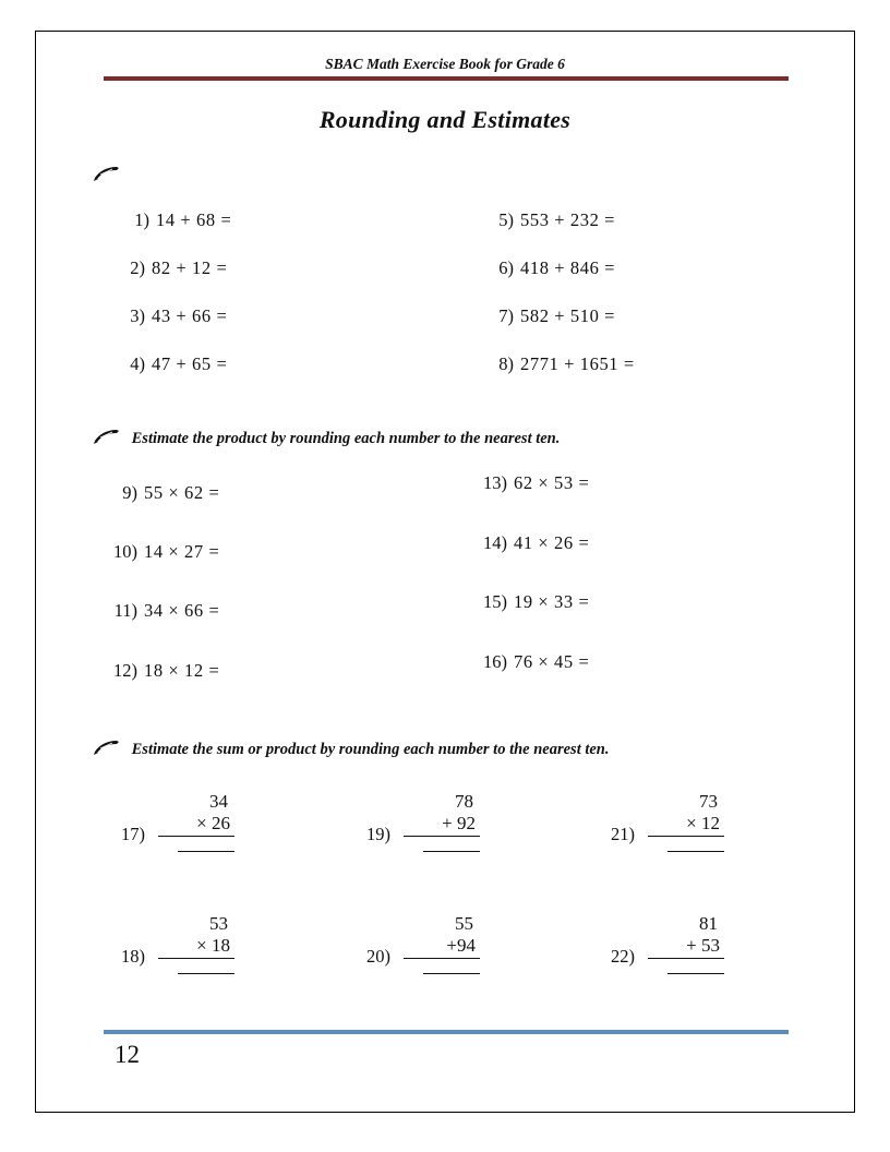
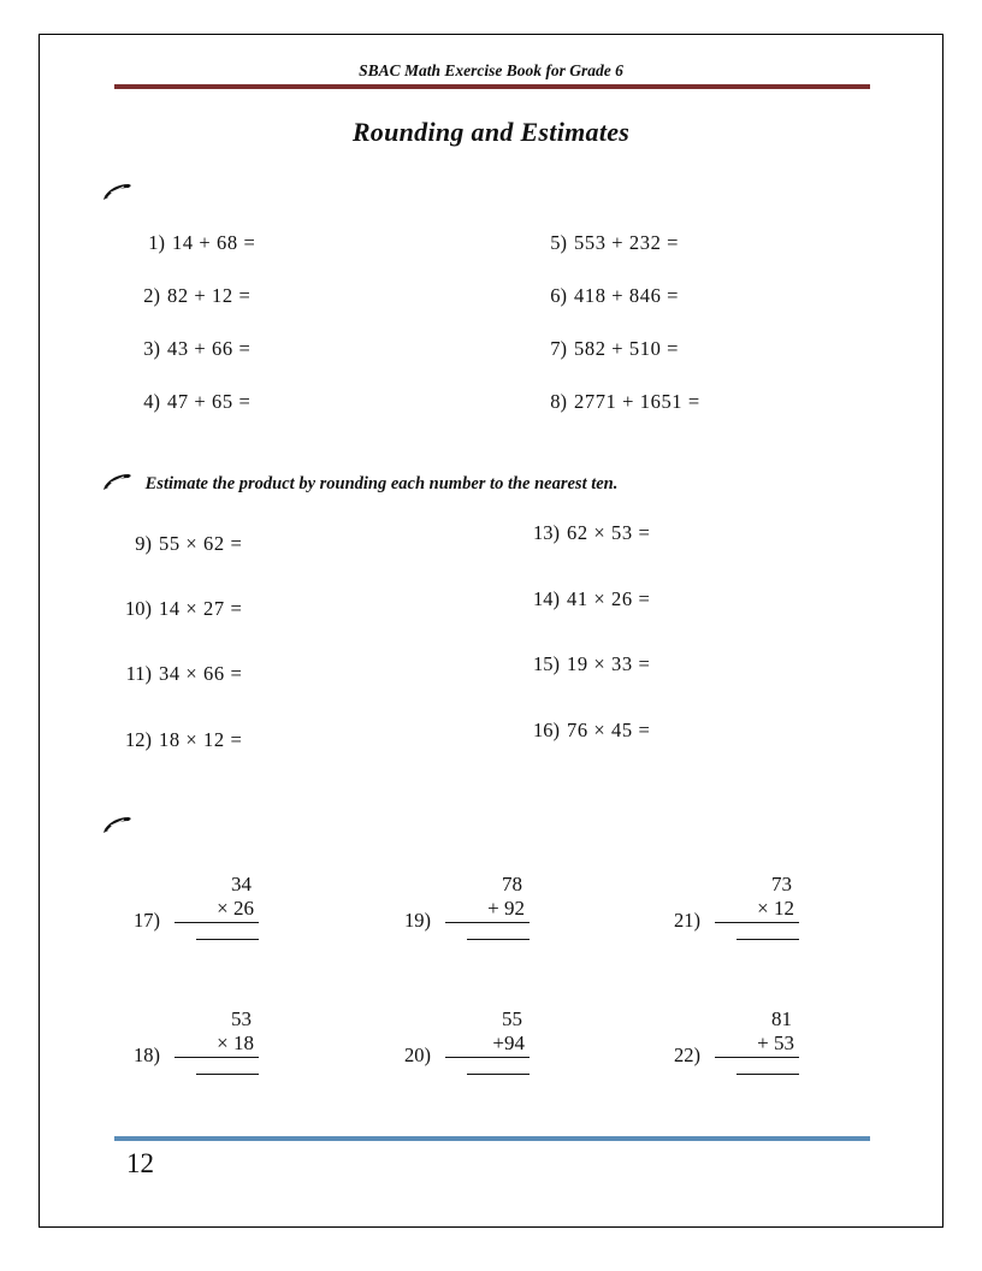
  SBAC Math Exercise Book for Grade 6
  Rounding and Estimates
  1) 14 + 68 =
  2) 82 + 12 =
  3) 43 + 66 =
  4) 47 + 65 =
  5) 553 + 232 =
  6) 418 + 846 =
  7) 582 + 510 =
  8) 2771 + 1651 =
  Estimate the product by rounding each number to the nearest ten.
  9) 55 × 62 =
  10) 14 × 27 =
  11) 34 × 66 =
  12) 18 × 12 =
  13) 62 × 53 =
  14) 41 × 26 =
  15) 19 × 33 =
  16) 76 × 45 =
- Estimate the sum or product by rounding each number to the nearest ten.
  17)
  34
  × 26
  18)
  53
  × 18
  19)
  78
  + 92
  20)
  55
  +94
  21)
  73
  × 12
  22)
  81
  + 53
  12
